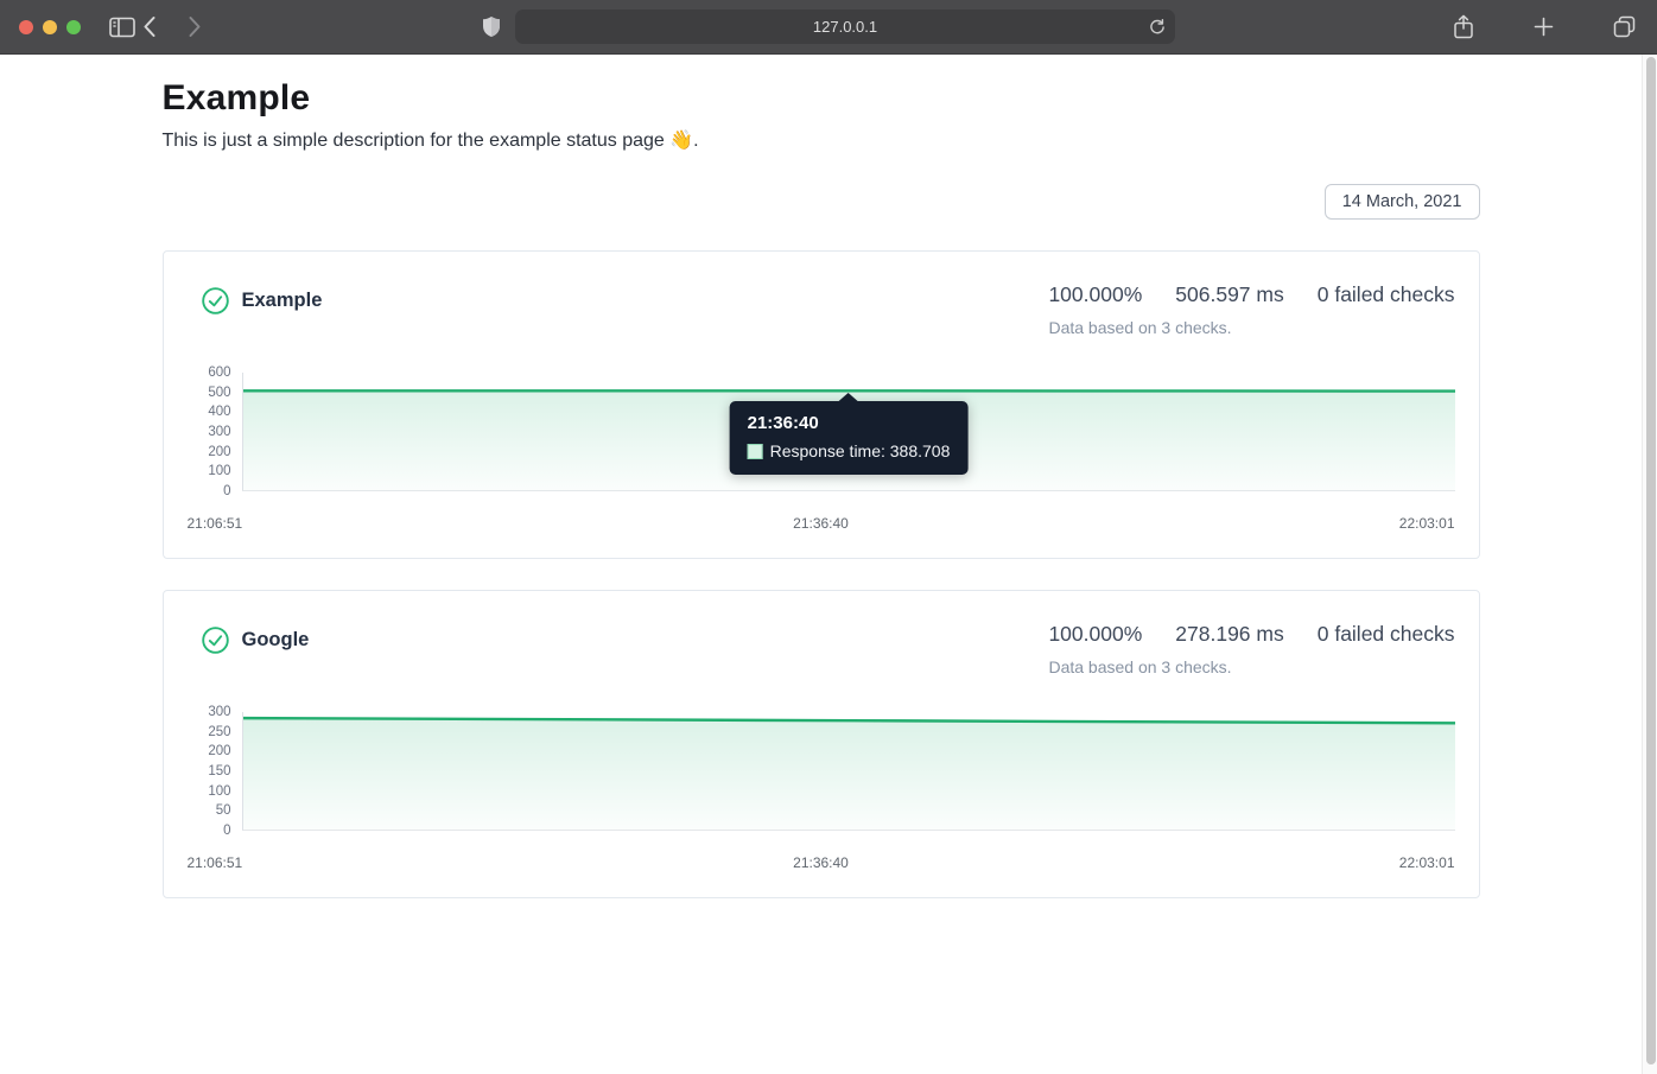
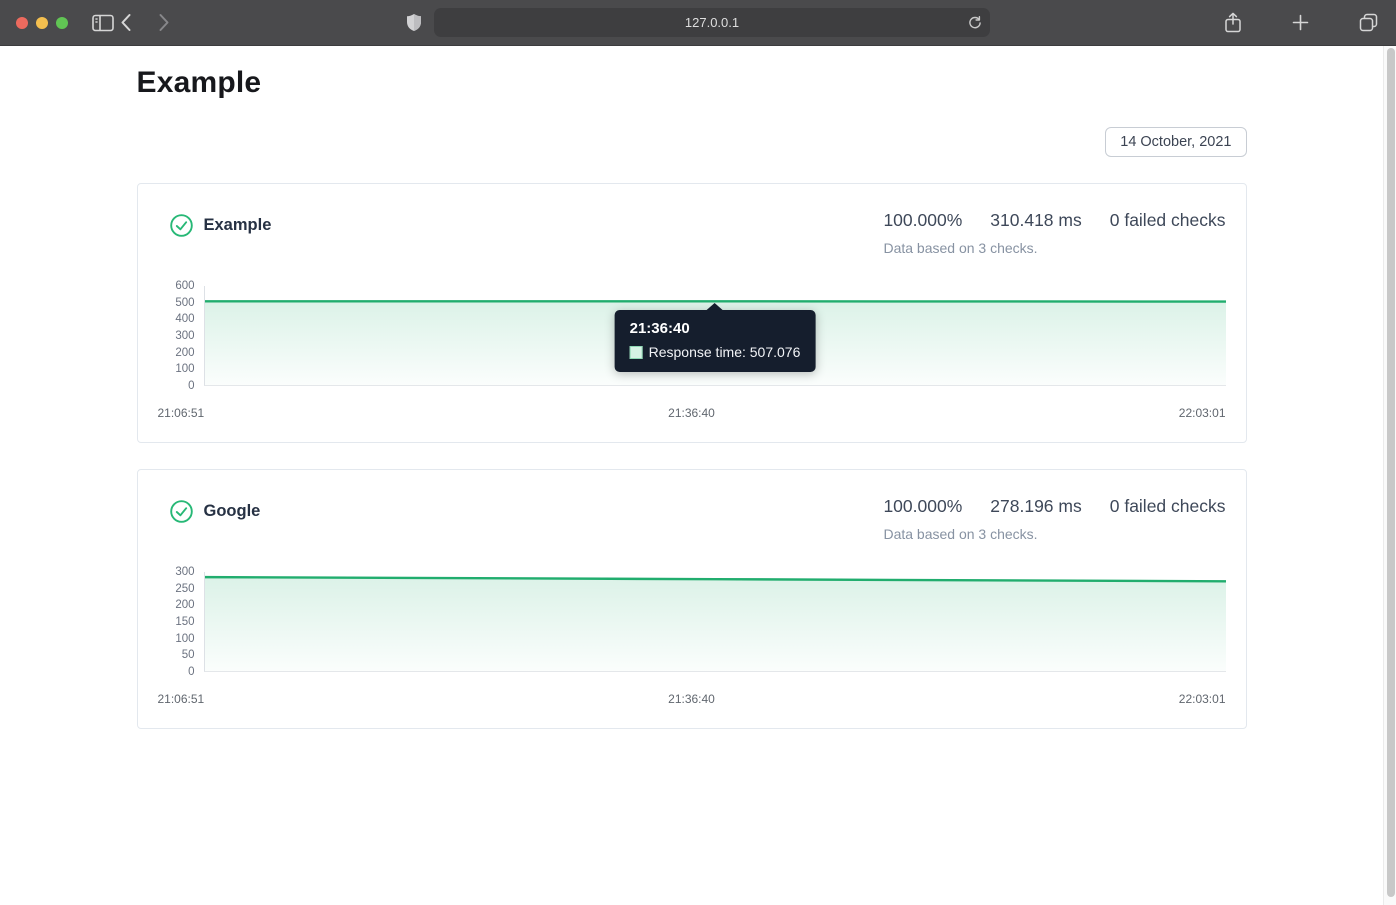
  127.0.0.1
  Example
- This is just a simple description for the example status page 👋.
- 14 March, 2021
+ 14 October, 2021
  Example
  100.000%
- 506.597 ms
+ 310.418 ms
  0 failed checks
  Data based on 3 checks.
  600
  500
  400
  300
  200
  100
  0
  21:36:40
- Response time: 388.708
+ Response time: 507.076
  21:06:51
  21:36:40
  22:03:01
  Google
  100.000%
  278.196 ms
  0 failed checks
  Data based on 3 checks.
  300
  250
  200
  150
  100
  50
  0
  21:06:51
  21:36:40
  22:03:01
